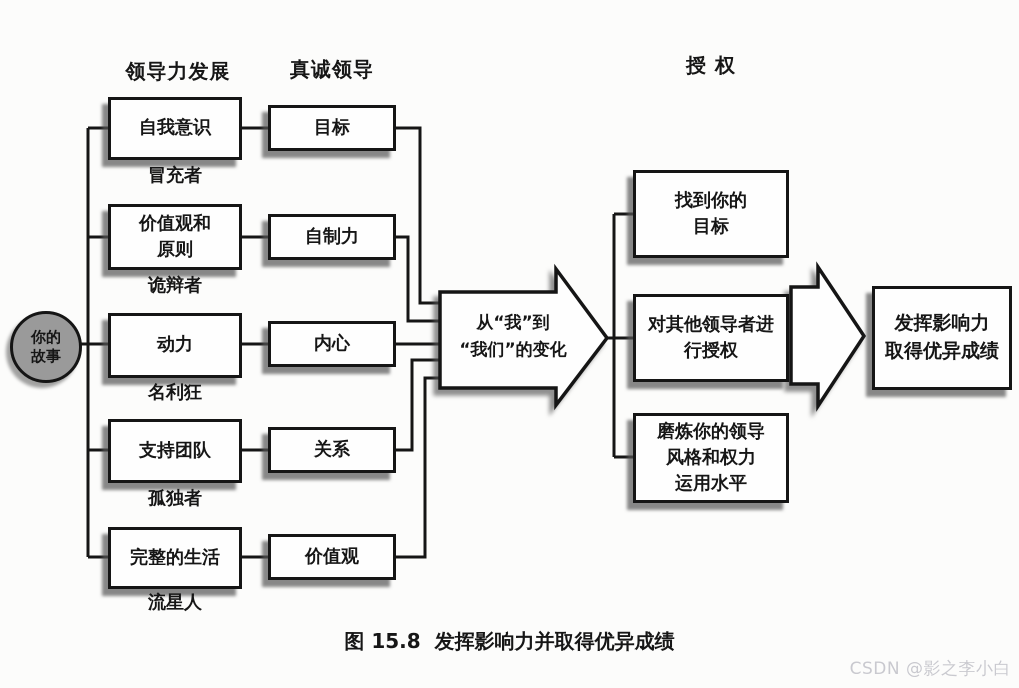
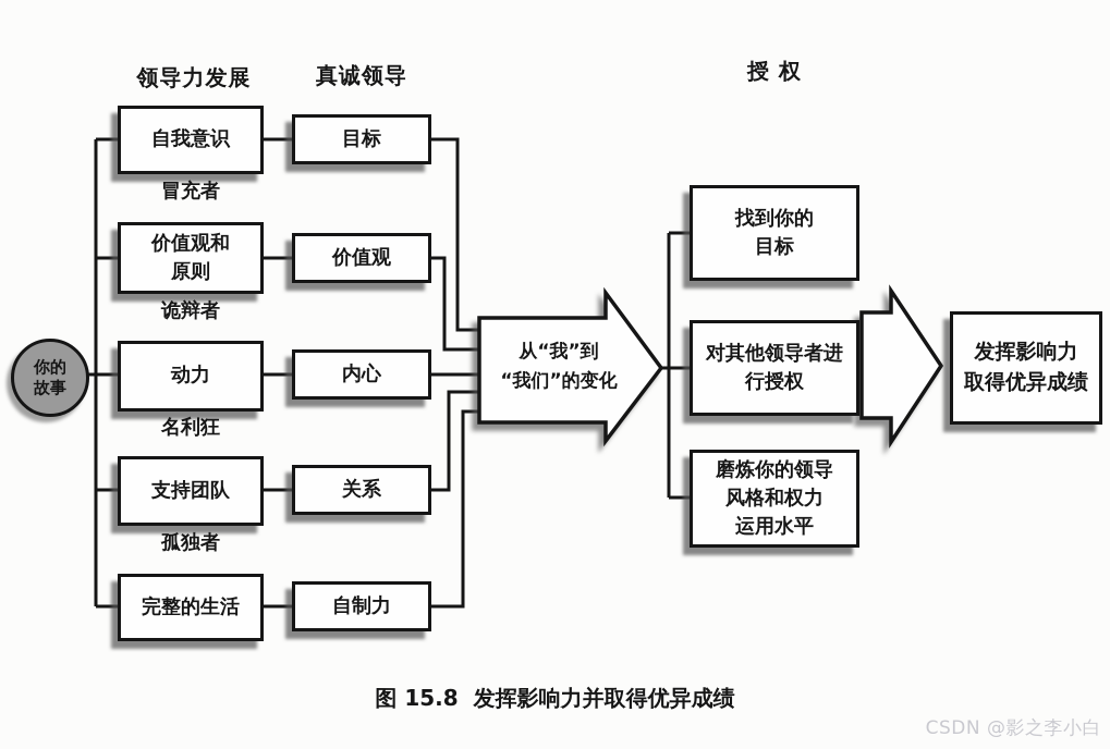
  领导力发展
  真诚领导
  授 权
  你的
  故事
  自我意识
  冒充者
  价值观和
  原则
  诡辩者
  动力
  名利狂
  支持团队
  孤独者
  完整的生活
- 流星人
  目标
- 自制力
+ 价值观
  内心
  关系
- 价值观
+ 自制力
  从“我”到
  “我们”的变化
  找到你的
  目标
  对其他领导者进
  行授权
  磨炼你的领导
  风格和权力
  运用水平
  发挥影响力
  取得优异成绩
  图 15.8 发挥影响力并取得优异成绩
  CSDN @影之李小白
